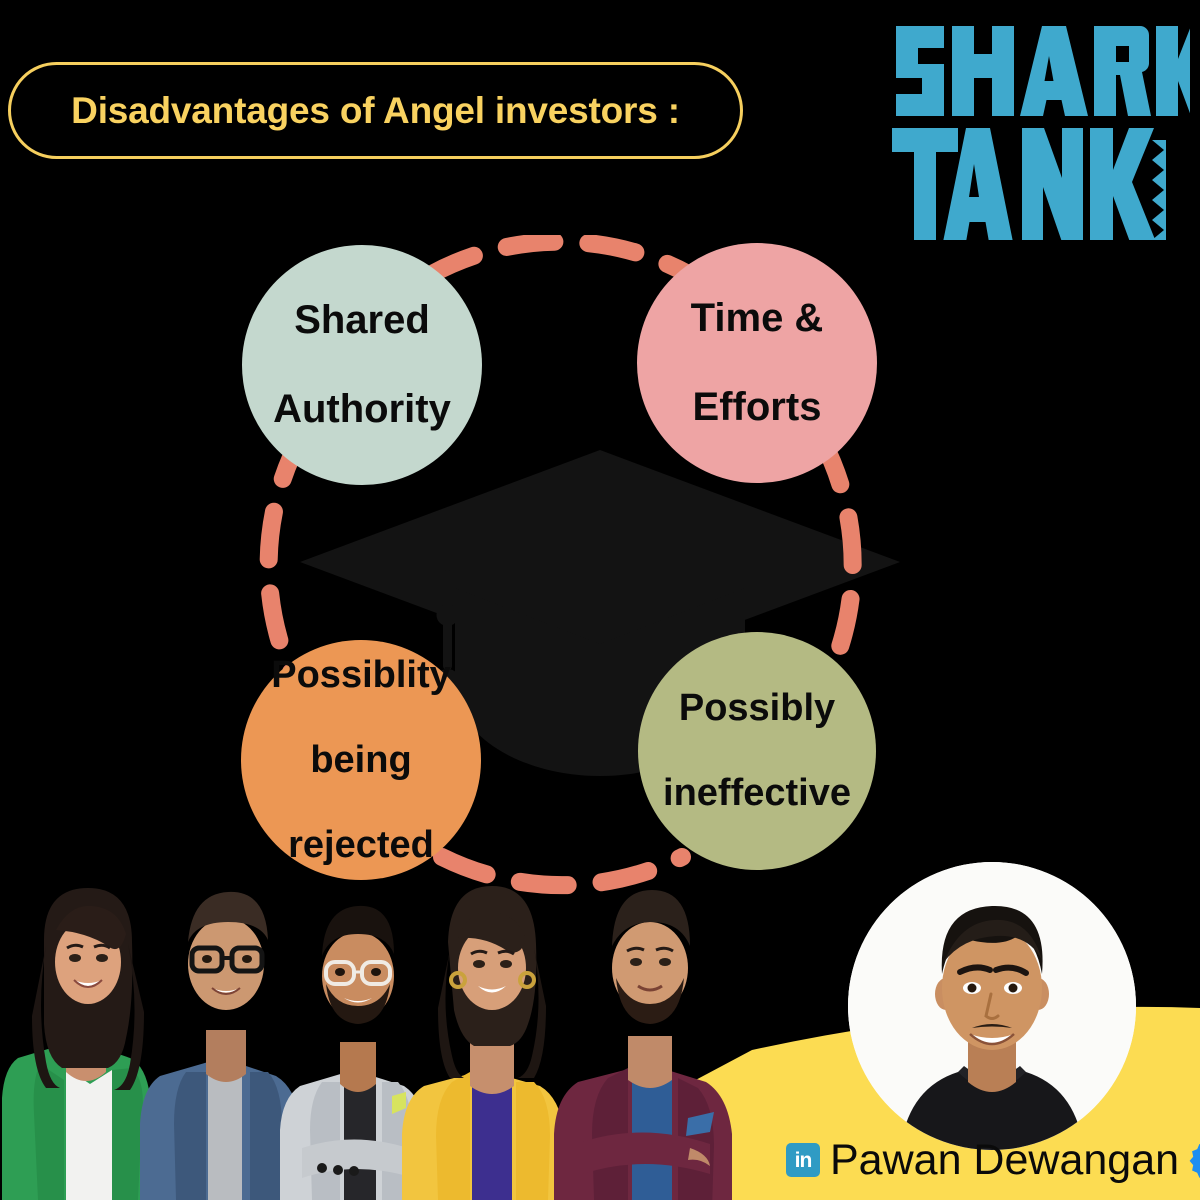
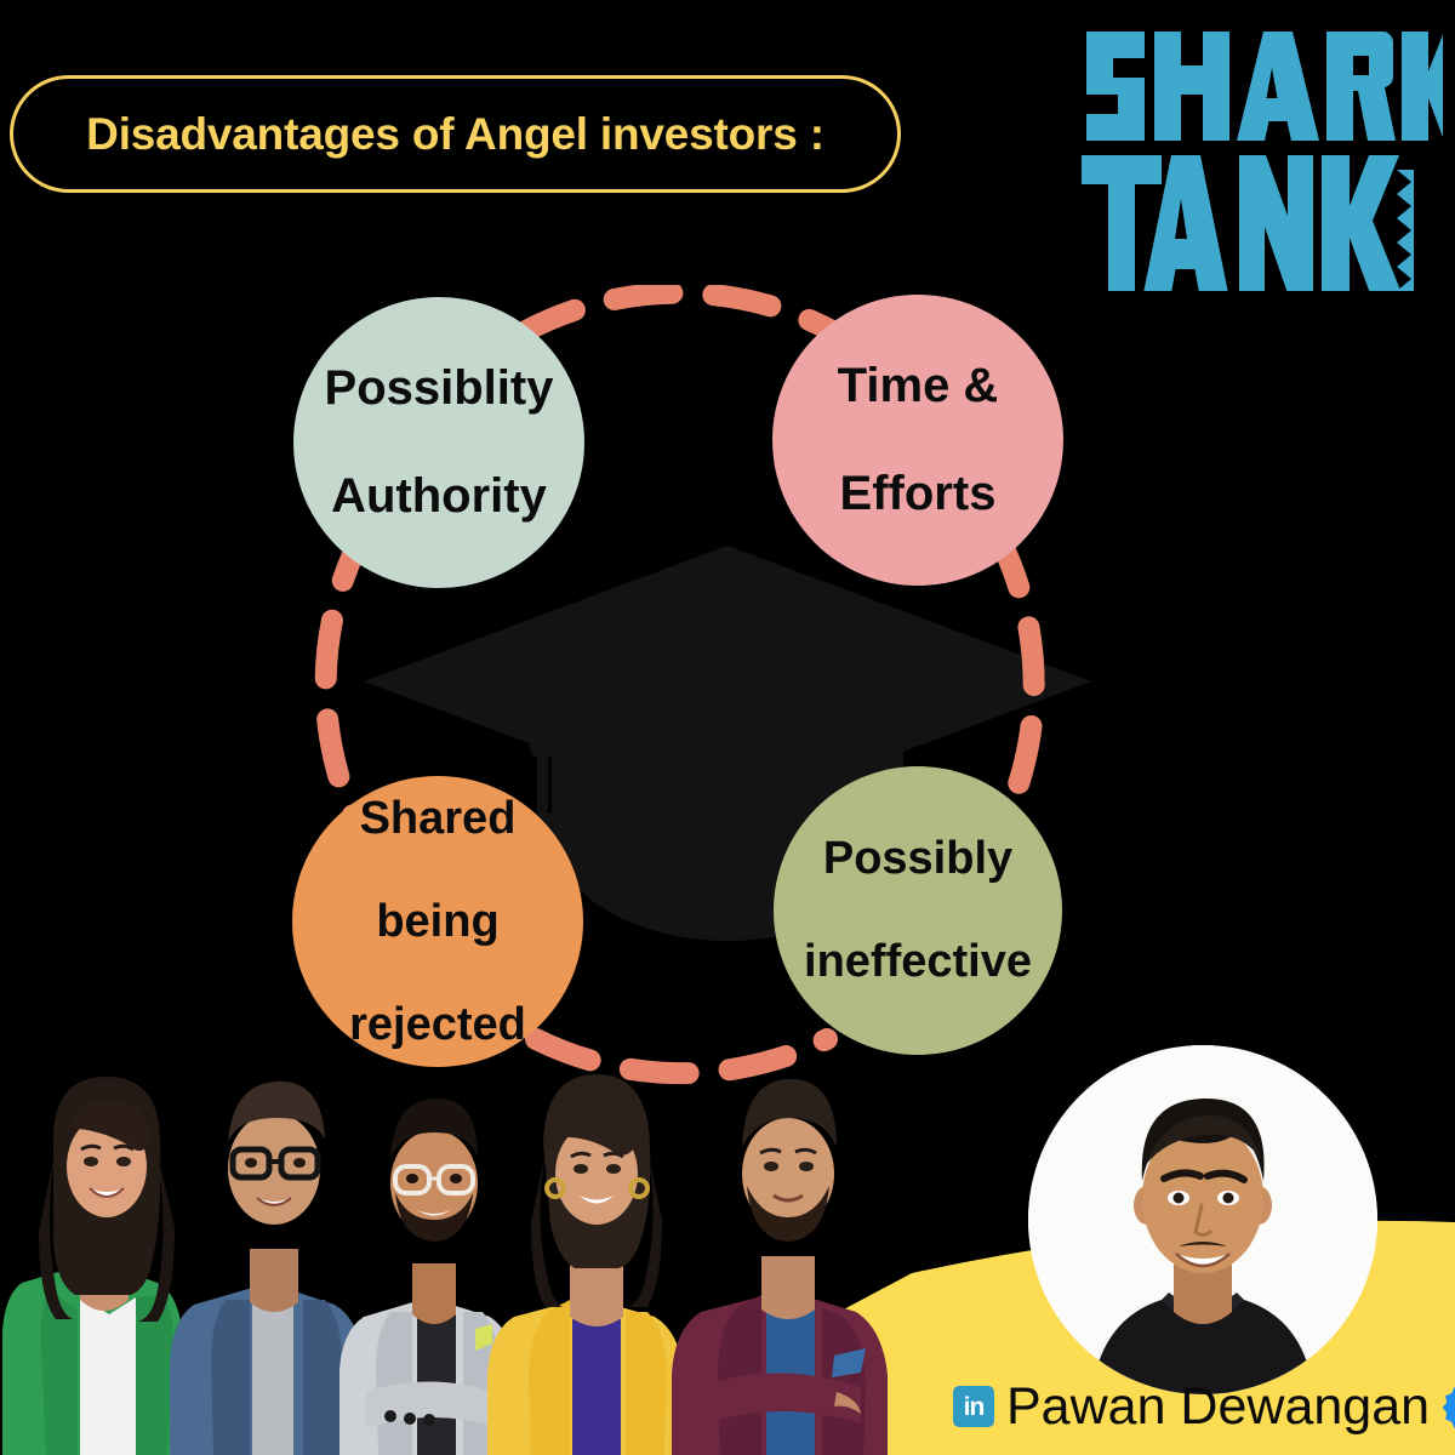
  Disadvantages of Angel investors :
- Shared
+ Possiblity
  Authority
  Time &
  Efforts
- Possiblity
+ Shared
  being
  rejected
  Possibly
  ineffective
  in
  Pawan Dewangan
